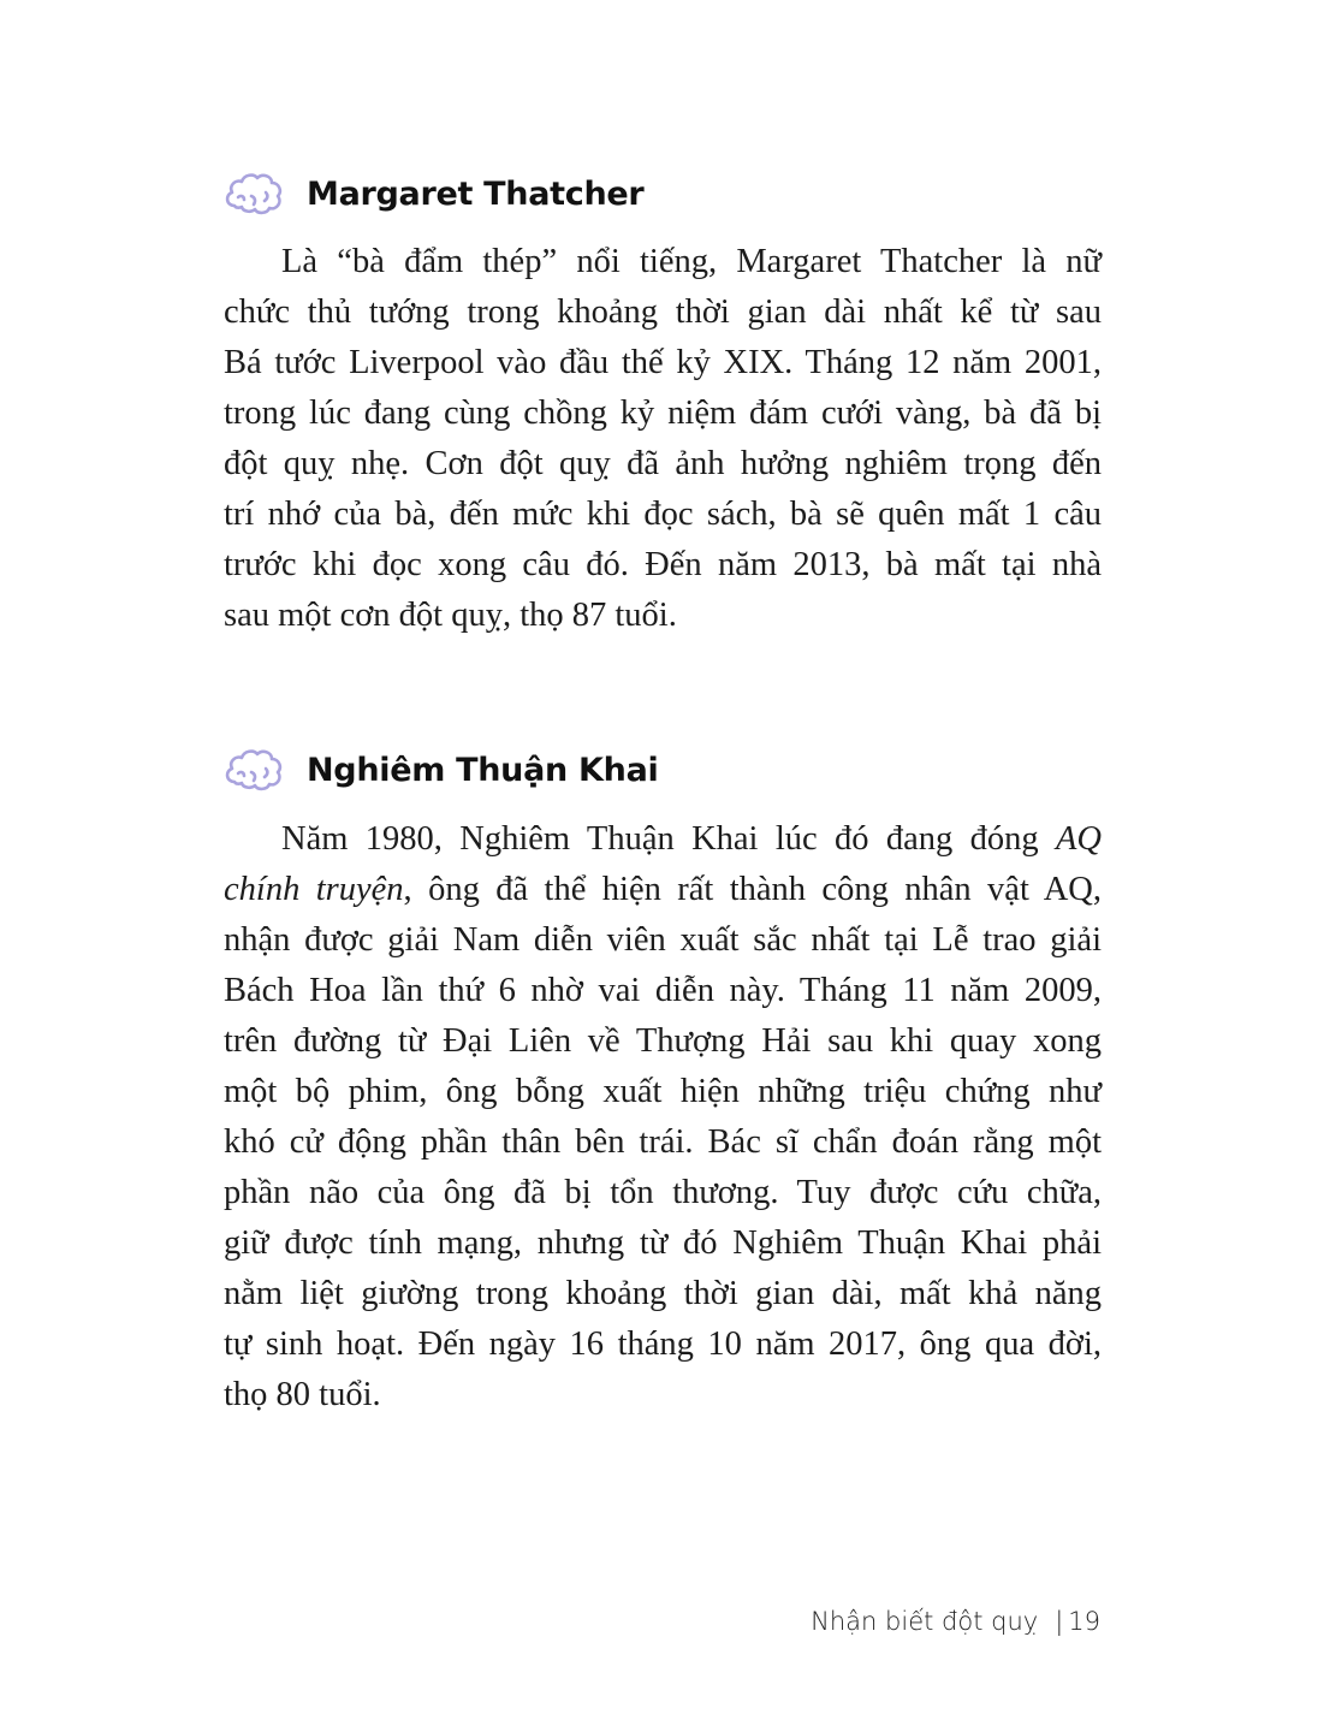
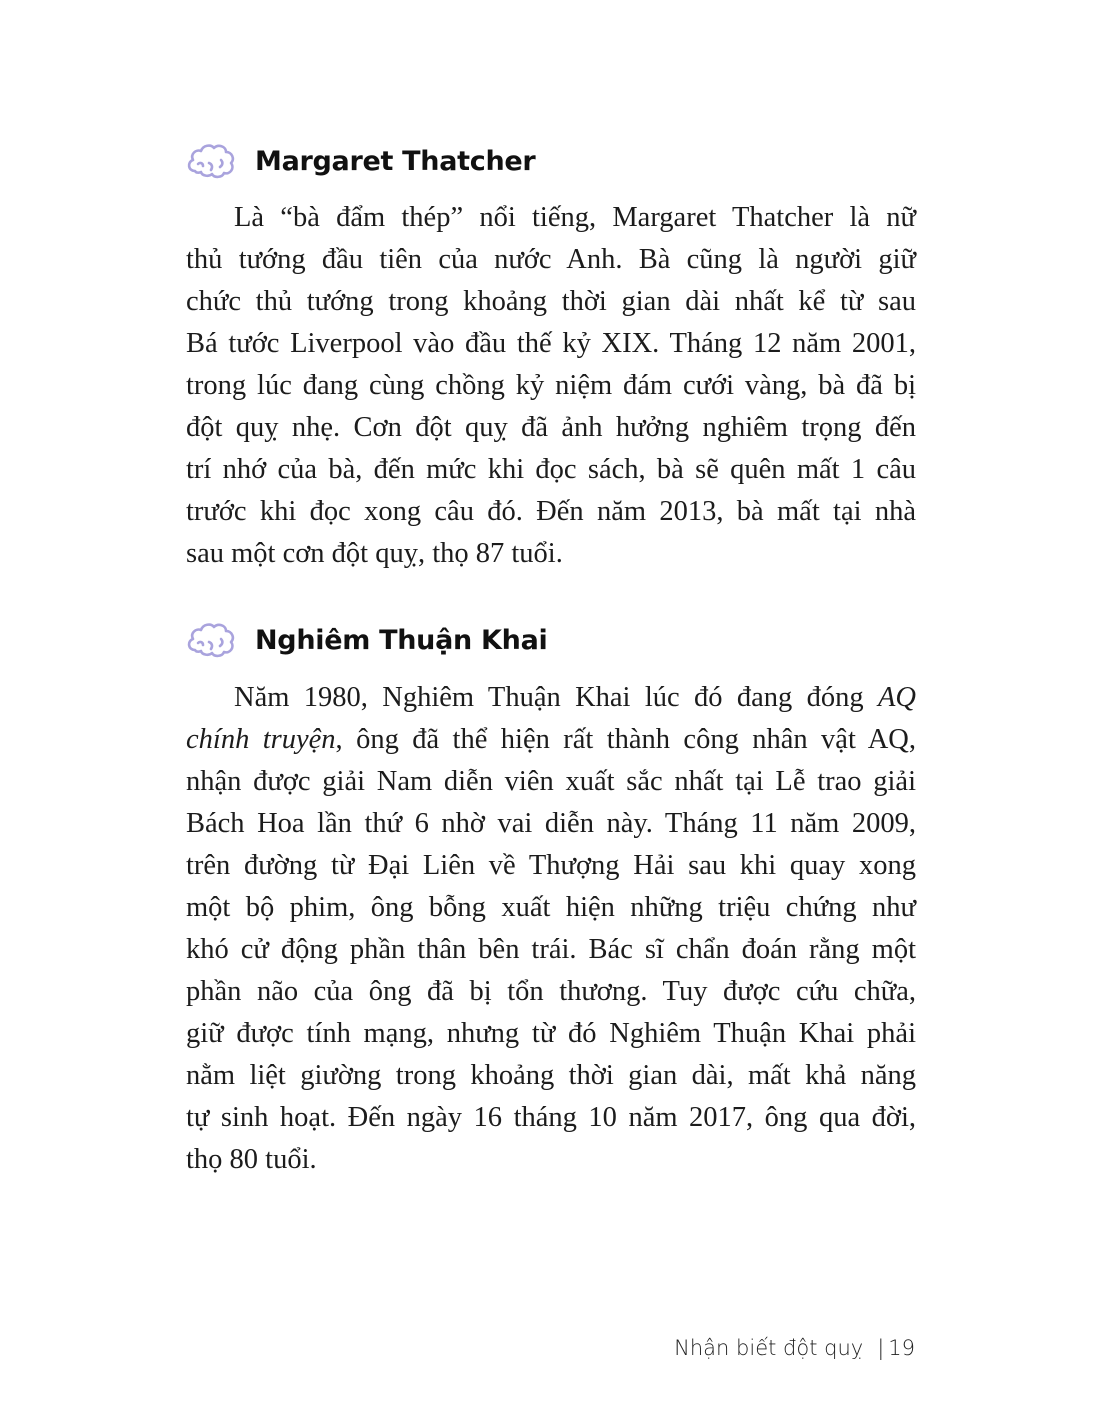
  Margaret Thatcher
  Là “bà đẩm thép” nổi tiếng, Margaret Thatcher là nữ
+ thủ tướng đầu tiên của nước Anh. Bà cũng là người giữ
  chức thủ tướng trong khoảng thời gian dài nhất kể từ sau
  Bá tước Liverpool vào đầu thế kỷ XIX. Tháng 12 năm 2001,
  trong lúc đang cùng chồng kỷ niệm đám cưới vàng, bà đã bị
  đột quỵ nhẹ. Cơn đột quỵ đã ảnh hưởng nghiêm trọng đến
  trí nhớ của bà, đến mức khi đọc sách, bà sẽ quên mất 1 câu
  trước khi đọc xong câu đó. Đến năm 2013, bà mất tại nhà
  sau một cơn đột quỵ, thọ 87 tuổi.
  Nghiêm Thuận Khai
  Năm 1980, Nghiêm Thuận Khai lúc đó đang đóng AQ
  chính truyện, ông đã thể hiện rất thành công nhân vật AQ,
  nhận được giải Nam diễn viên xuất sắc nhất tại Lễ trao giải
  Bách Hoa lần thứ 6 nhờ vai diễn này. Tháng 11 năm 2009,
  trên đường từ Đại Liên về Thượng Hải sau khi quay xong
  một bộ phim, ông bỗng xuất hiện những triệu chứng như
  khó cử động phần thân bên trái. Bác sĩ chẩn đoán rằng một
  phần não của ông đã bị tổn thương. Tuy được cứu chữa,
  giữ được tính mạng, nhưng từ đó Nghiêm Thuận Khai phải
  nằm liệt giường trong khoảng thời gian dài, mất khả năng
  tự sinh hoạt. Đến ngày 16 tháng 10 năm 2017, ông qua đời,
  thọ 80 tuổi.
  Nhận biết đột quỵ
  |
  19
